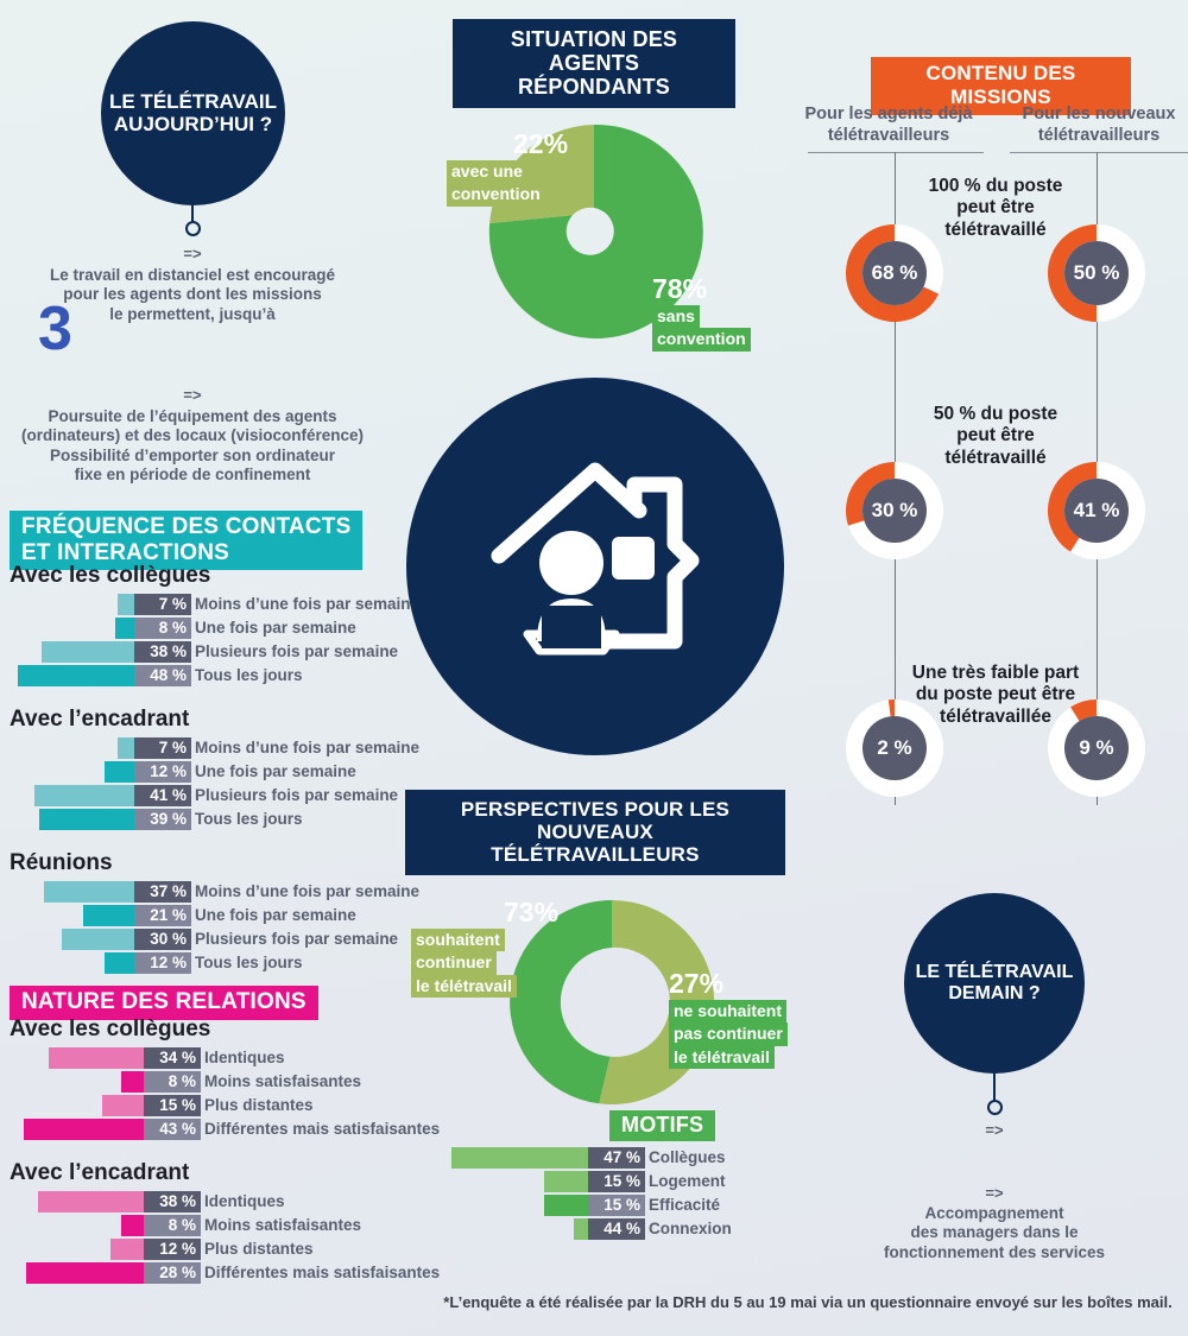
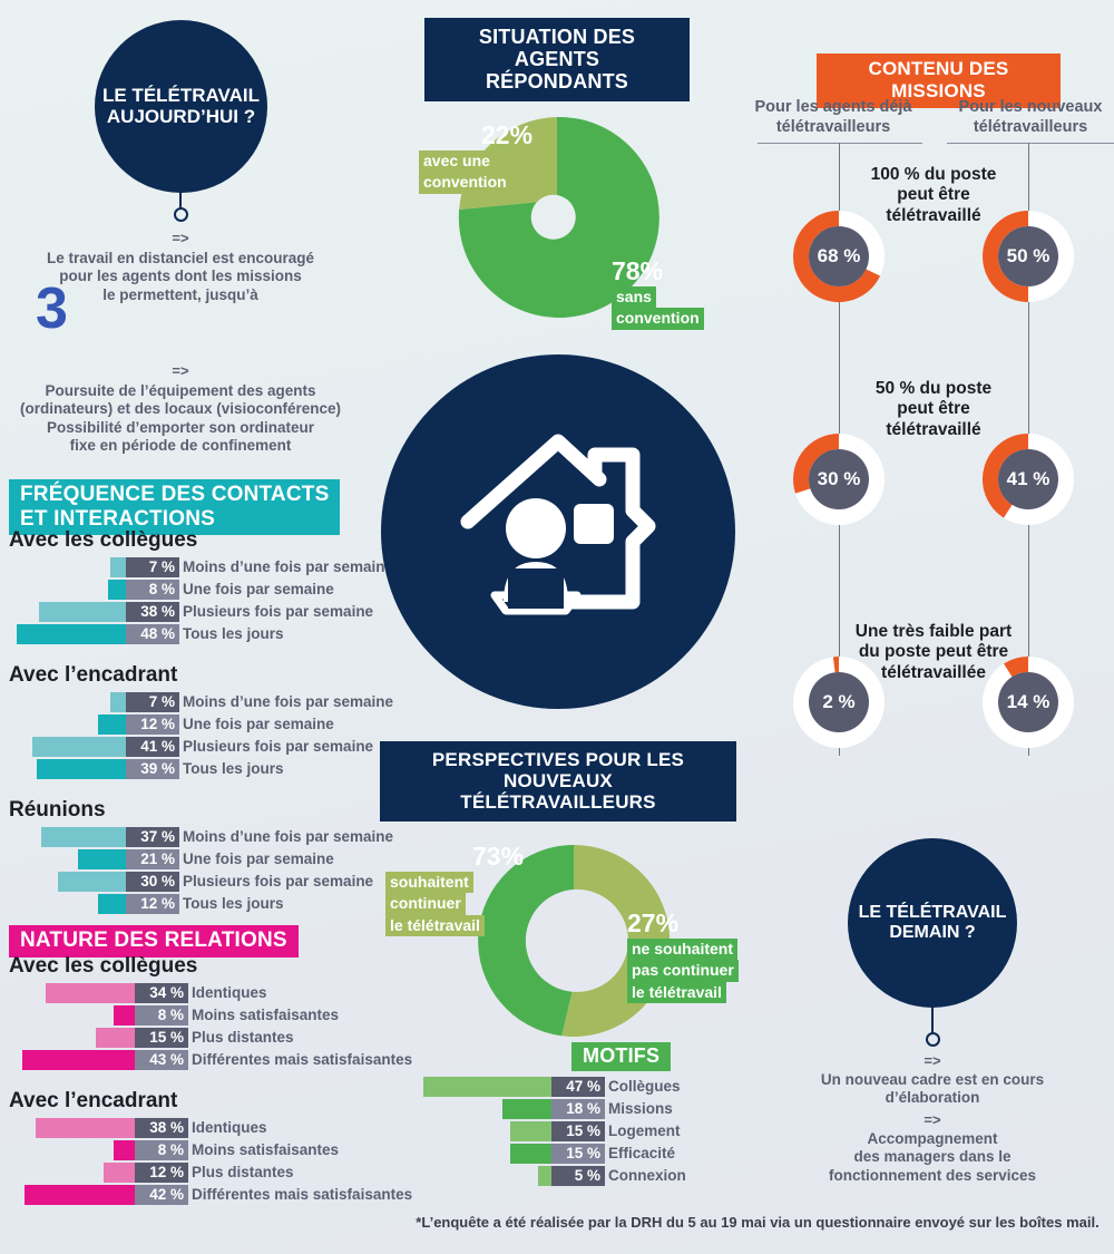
  LE TÉLÉTRAVAIL
  AUJOURD’HUI ?
  =>
  Le travail en distanciel est encouragé
  pour les agents dont les missions
  le permettent, jusqu’à
  3
  =>
  Poursuite de l’équipement des agents
  (ordinateurs) et des locaux (visioconférence)
  Possibilité d’emporter son ordinateur
  fixe en période de confinement
  FRÉQUENCE DES CONTACTS
  ET INTERACTIONS
  Avec les collègues
  7 %
  Moins d’une fois par semain
  8 %
  Une fois par semaine
  38 %
  Plusieurs fois par semaine
  48 %
  Tous les jours
  Avec l’encadrant
  7 %
  Moins d’une fois par semaine
  12 %
  Une fois par semaine
  41 %
  Plusieurs fois par semaine
  39 %
  Tous les jours
  Réunions
  37 %
  Moins d’une fois par semaine
  21 %
  Une fois par semaine
  30 %
  Plusieurs fois par semaine
  12 %
  Tous les jours
  NATURE DES RELATIONS
  Avec les collègues
  34 %
  Identiques
  8 %
  Moins satisfaisantes
  15 %
  Plus distantes
  43 %
  Différentes mais satisfaisantes
  Avec l’encadrant
  38 %
  Identiques
  8 %
  Moins satisfaisantes
  12 %
  Plus distantes
- 28 %
+ 42 %
  Différentes mais satisfaisantes
  SITUATION DES AGENTS
  RÉPONDANTS
  22%
  avec une
  convention
  78%
  sans
  convention
  PERSPECTIVES POUR LES NOUVEAUX
  TÉLÉTRAVAILLEURS
  73%
  souhaitent
  continuer
  le télétravail
  27%
  ne souhaitent
  pas continuer
  le télétravail
  MOTIFS
  47 %
  Collègues
+ 18 %
+ Missions
  15 %
  Logement
  15 %
  Efficacité
- 44 %
+ 5 %
  Connexion
  CONTENU DES MISSIONS
  Pour les agents déjà
  télétravailleurs
  Pour les nouveaux
  télétravailleurs
  100 % du poste
  peut être
  télétravaillé
  68 %
  50 %
  50 % du poste
  peut être
  télétravaillé
  30 %
  41 %
  Une très faible part
  du poste peut être
  télétravaillée
  2 %
- 9 %
+ 14 %
  LE TÉLÉTRAVAIL
  DEMAIN ?
  =>
+ Un nouveau cadre est en cours
+ d’élaboration
  =>
  Accompagnement
  des managers dans le
  fonctionnement des services
  *L’enquête a été réalisée par la DRH du 5 au 19 mai via un questionnaire envoyé sur les boîtes mail.
